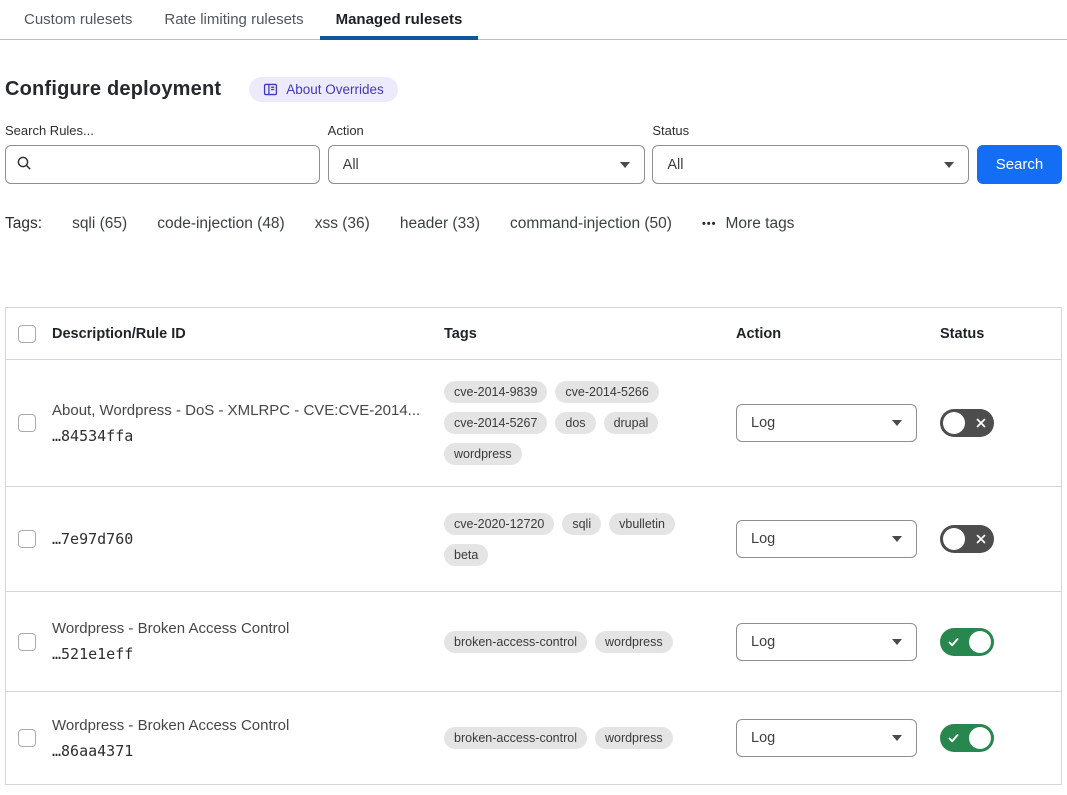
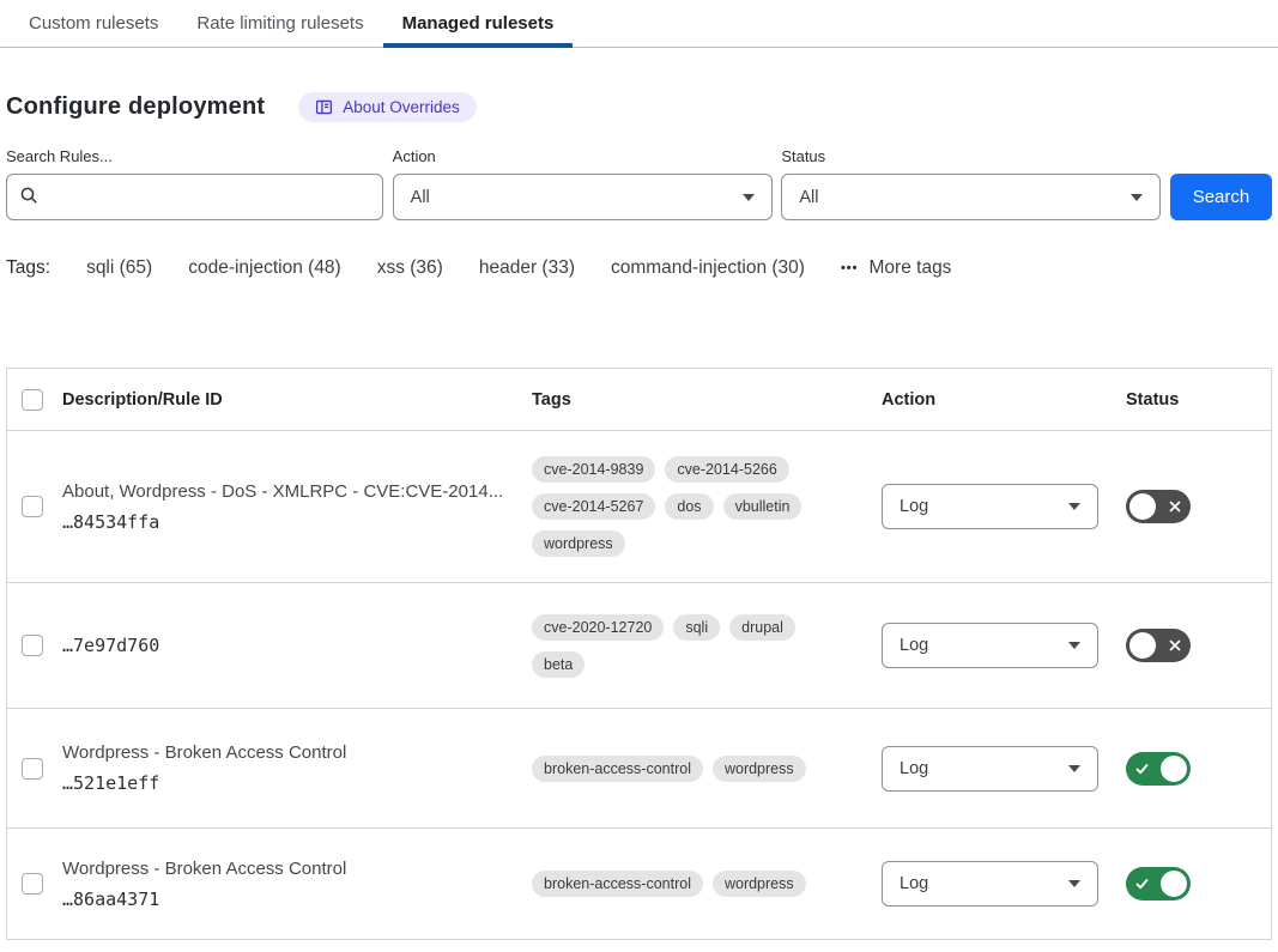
  Custom rulesets
  Rate limiting rulesets
  Managed rulesets
  Configure deployment
  About Overrides
  Search Rules...
  Action
  All
  Status
  All
  Search
  Tags:
  sqli (65)
  code-injection (48)
  xss (36)
  header (33)
- command-injection (50)
+ command-injection (30)
  •••
  More tags
  Description/Rule ID
  Tags
  Action
  Status
  About, Wordpress - DoS - XMLRPC - CVE:CVE-2014...
  …84534ffa
  cve-2014-9839
  cve-2014-5266
  cve-2014-5267
  dos
- drupal
+ vbulletin
  wordpress
  Log
  …7e97d760
  cve-2020-12720
  sqli
- vbulletin
+ drupal
  beta
  Log
  Wordpress - Broken Access Control
  …521e1eff
  broken-access-control
  wordpress
  Log
  Wordpress - Broken Access Control
  …86aa4371
  broken-access-control
  wordpress
  Log
